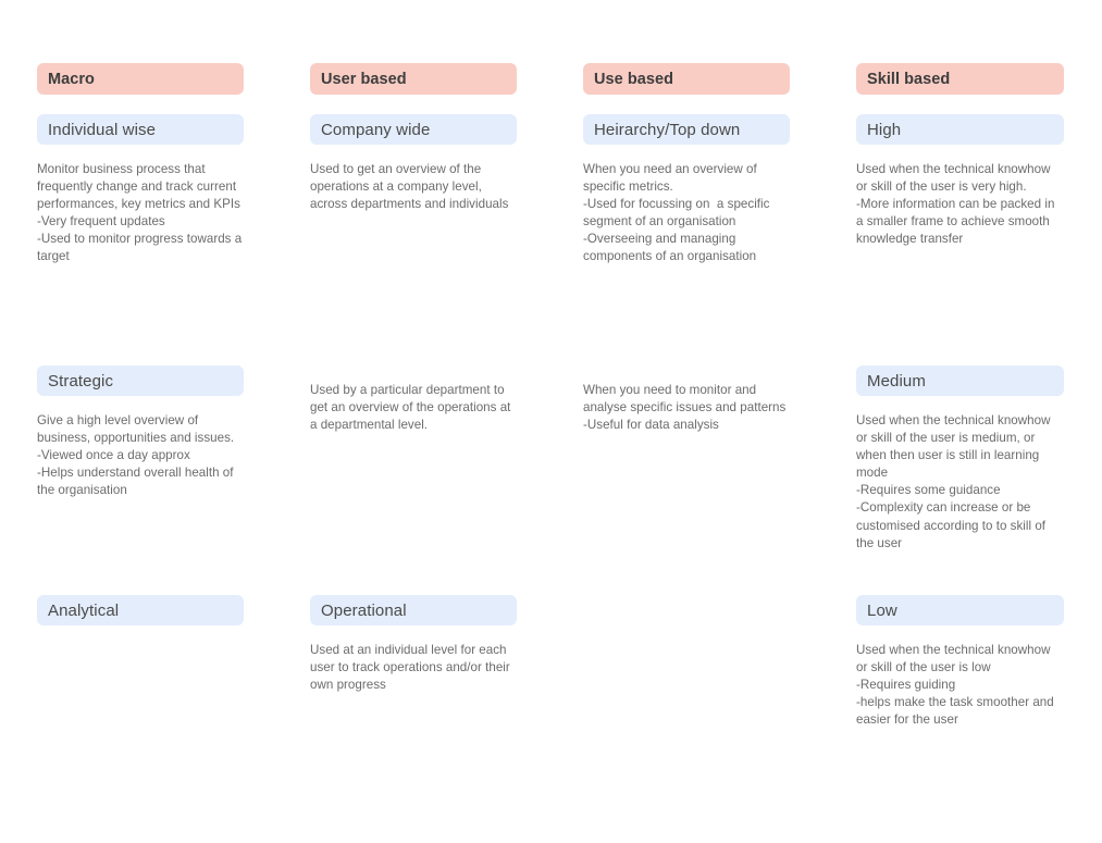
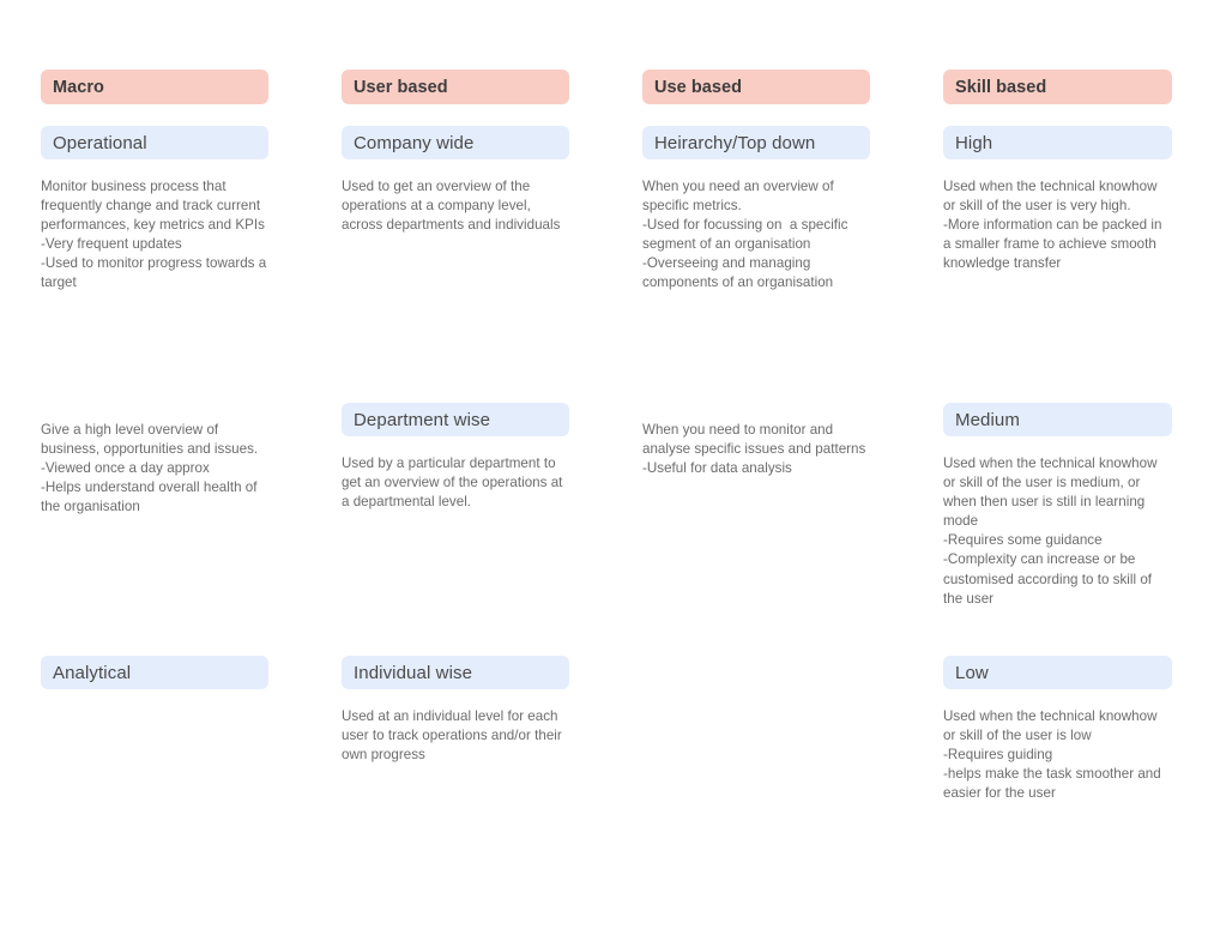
  Macro
- Individual wise
+ Operational
  Monitor business process that frequently change and track current performances, key metrics and KPIs
  -Very frequent updates
  -Used to monitor progress towards a target
- Strategic
  Give a high level overview of business, opportunities and issues.
  -Viewed once a day approx
  -Helps understand overall health of the organisation
  Analytical
  User based
  Company wide
  Used to get an overview of the operations at a company level, across departments and individuals
+ Department wise
  Used by a particular department to get an overview of the operations at a departmental level.
- Operational
+ Individual wise
  Used at an individual level for each user to track operations and/or their own progress
  Use based
  Heirarchy/Top down
  When you need an overview of specific metrics.
  -Used for focussing on a specific segment of an organisation
  -Overseeing and managing components of an organisation
  When you need to monitor and analyse specific issues and patterns
  -Useful for data analysis
  Skill based
  High
  Used when the technical knowhow or skill of the user is very high.
  -More information can be packed in a smaller frame to achieve smooth knowledge transfer
  Medium
  Used when the technical knowhow or skill of the user is medium, or when then user is still in learning mode
  -Requires some guidance
  -Complexity can increase or be customised according to to skill of the user
  Low
  Used when the technical knowhow or skill of the user is low
  -Requires guiding
  -helps make the task smoother and easier for the user
